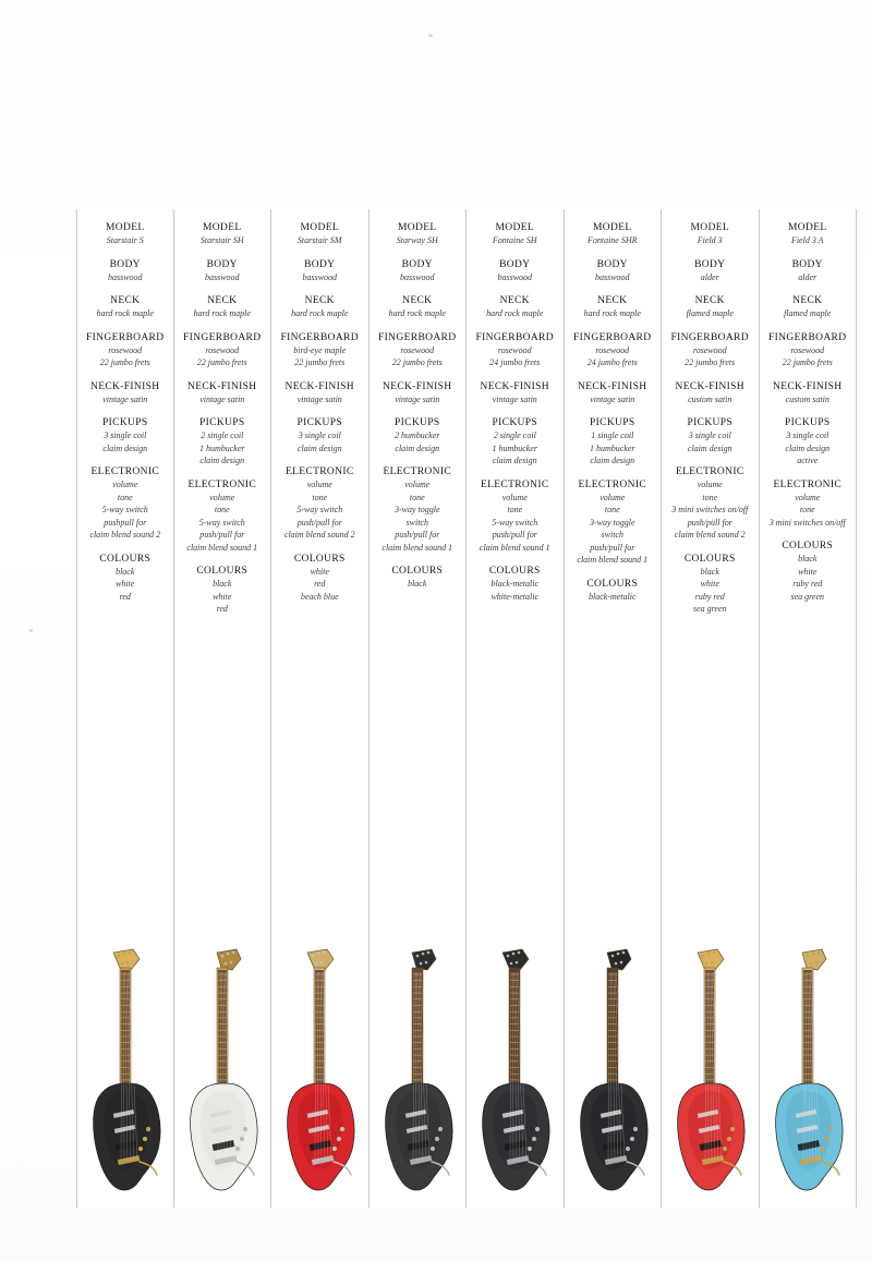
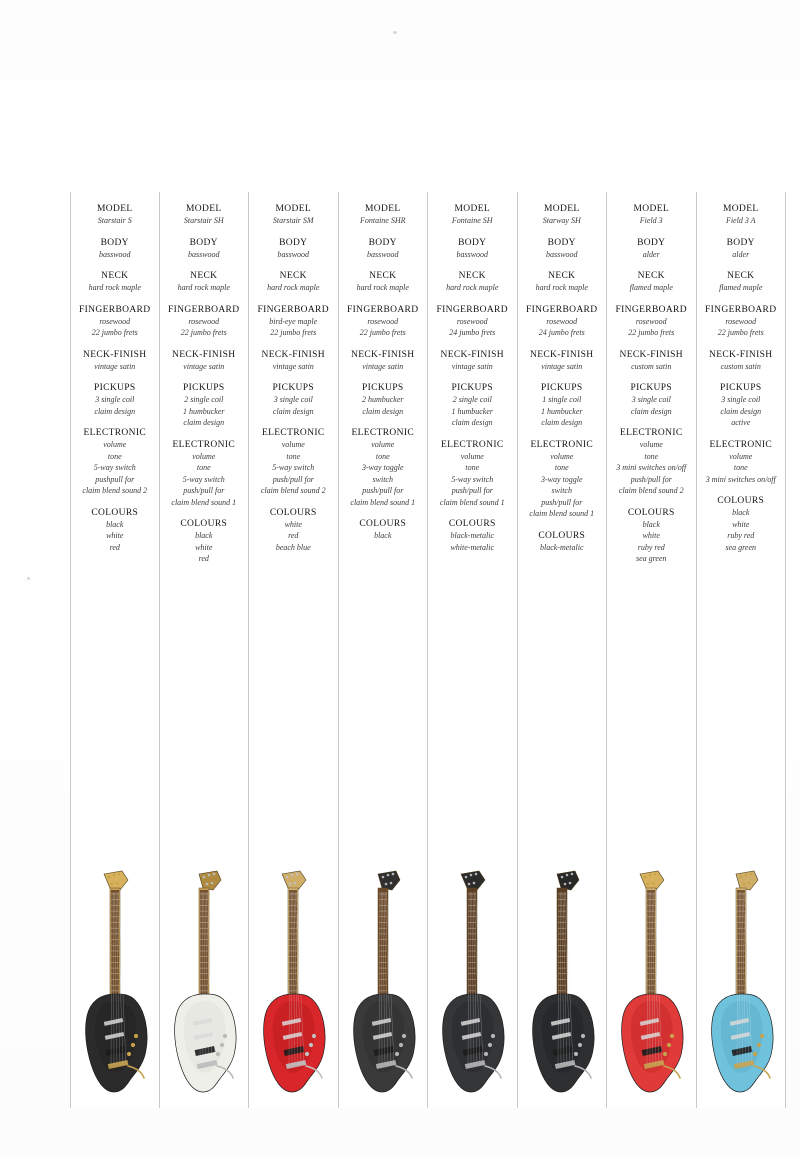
  MODEL
  Starstair S
  BODY
  basswood
  NECK
  hard rock maple
  FINGERBOARD
  rosewood
  22 jumbo frets
  NECK-FINISH
  vintage satin
  PICKUPS
  3 single coil
  claim design
  ELECTRONIC
  volume
  tone
  5-way switch
  pushpull for
  claim blend sound 2
  COLOURS
  black
  white
  red
  MODEL
  Starstair SH
  BODY
  basswood
  NECK
  hard rock maple
  FINGERBOARD
  rosewood
  22 jumbo frets
  NECK-FINISH
  vintage satin
  PICKUPS
  2 single coil
  1 humbucker
  claim design
  ELECTRONIC
  volume
  tone
  5-way switch
  push/pull for
  claim blend sound 1
  COLOURS
  black
  white
  red
  MODEL
  Starstair SM
  BODY
  basswood
  NECK
  hard rock maple
  FINGERBOARD
  bird-eye maple
  22 jumbo frets
  NECK-FINISH
  vintage satin
  PICKUPS
  3 single coil
  claim design
  ELECTRONIC
  volume
  tone
  5-way switch
  push/pull for
  claim blend sound 2
  COLOURS
  white
  red
  beach blue
  MODEL
- Starway SH
+ Fontaine SHR
  BODY
  basswood
  NECK
  hard rock maple
  FINGERBOARD
  rosewood
  22 jumbo frets
  NECK-FINISH
  vintage satin
  PICKUPS
  2 humbucker
  claim design
  ELECTRONIC
  volume
  tone
  3-way toggle
  switch
  push/pull for
  claim blend sound 1
  COLOURS
  black
  MODEL
  Fontaine SH
  BODY
  basswood
  NECK
  hard rock maple
  FINGERBOARD
  rosewood
  24 jumbo frets
  NECK-FINISH
  vintage satin
  PICKUPS
  2 single coil
  1 humbucker
  claim design
  ELECTRONIC
  volume
  tone
  5-way switch
  push/pull for
  claim blend sound 1
  COLOURS
  black-metalic
  white-metalic
  MODEL
- Fontaine SHR
+ Starway SH
  BODY
  basswood
  NECK
  hard rock maple
  FINGERBOARD
  rosewood
  24 jumbo frets
  NECK-FINISH
  vintage satin
  PICKUPS
  1 single coil
  1 humbucker
  claim design
  ELECTRONIC
  volume
  tone
  3-way toggle
  switch
  push/pull for
  claim blend sound 1
  COLOURS
  black-metalic
  MODEL
  Field 3
  BODY
  alder
  NECK
  flamed maple
  FINGERBOARD
  rosewood
  22 jumbo frets
  NECK-FINISH
  custom satin
  PICKUPS
  3 single coil
  claim design
  ELECTRONIC
  volume
  tone
  3 mini switches on/off
  push/pull for
  claim blend sound 2
  COLOURS
  black
  white
  ruby red
  sea green
  MODEL
  Field 3 A
  BODY
  alder
  NECK
  flamed maple
  FINGERBOARD
  rosewood
  22 jumbo frets
  NECK-FINISH
  custom satin
  PICKUPS
  3 single coil
  claim design
  active
  ELECTRONIC
  volume
  tone
  3 mini switches on/off
  COLOURS
  black
  white
  ruby red
  sea green
